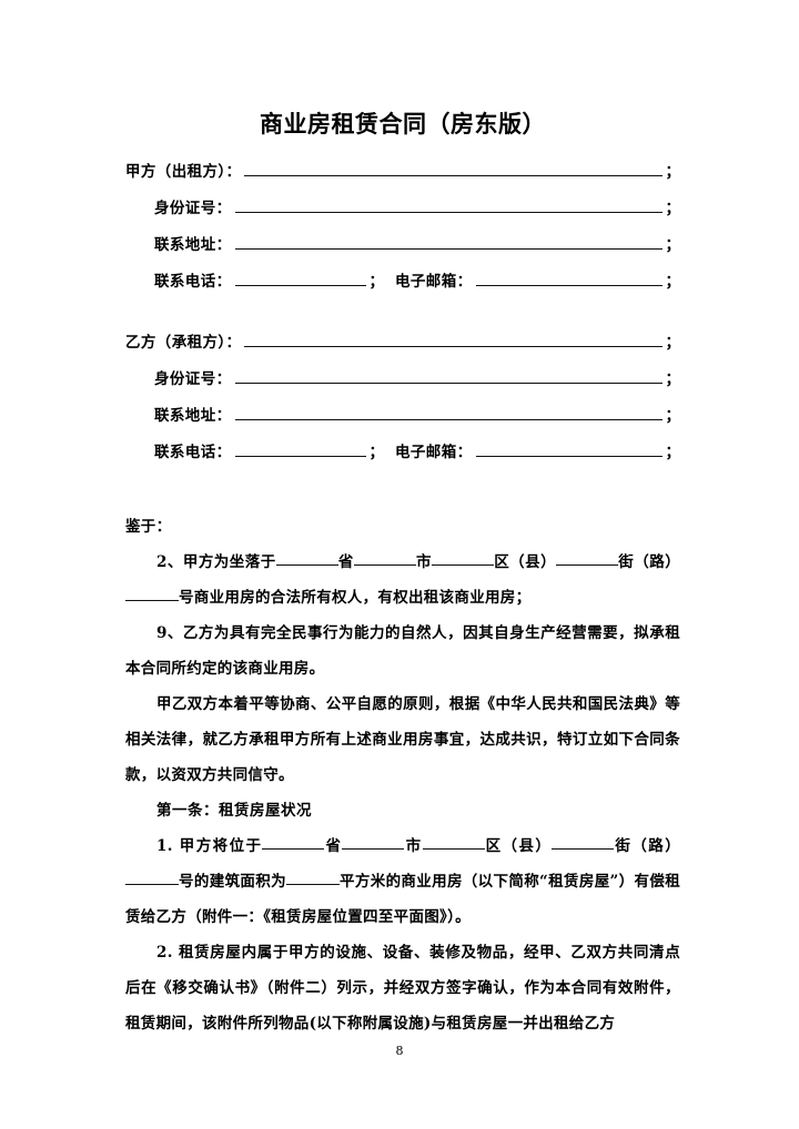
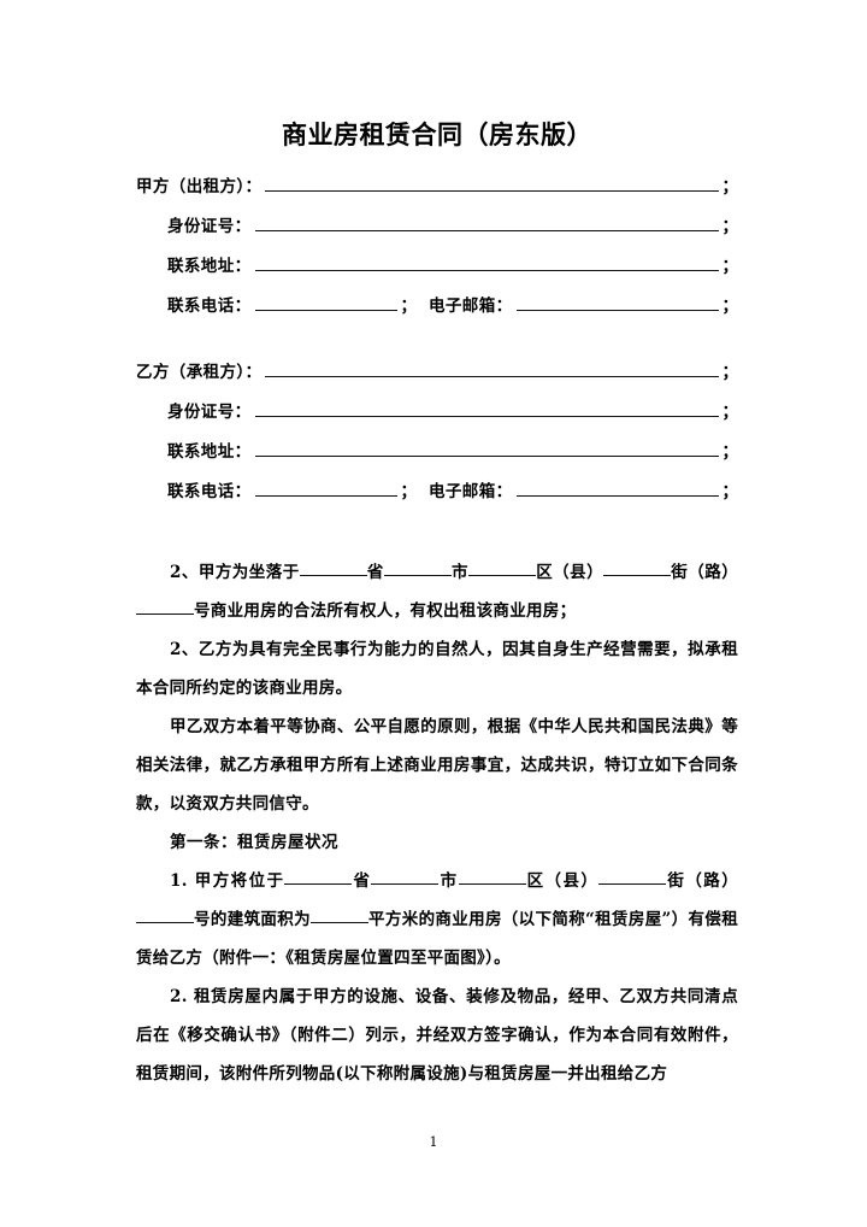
  商业房租赁合同（房东版）
  甲方（出租方）：
  ；
  身份证号：
  ；
  联系地址：
  ；
  联系电话：
  ；
  电子邮箱：
  ；
  乙方（承租方）：
  ；
  身份证号：
  ；
  联系地址：
  ；
  联系电话：
  ；
  电子邮箱：
  ；
- 鉴于：
  2、甲方为坐落于 省 市 区（县） 街（路）号商业用房的合法所有权人，有权出租该商业用房；
- 9、乙方为具有完全民事行为能力的自然人，因其自身生产经营需要，拟承租本合同所约定的该商业用房。
+ 2、乙方为具有完全民事行为能力的自然人，因其自身生产经营需要，拟承租本合同所约定的该商业用房。
  甲乙双方本着平等协商、公平自愿的原则，根据《中华人民共和国民法典》等相关法律，就乙方承租甲方所有上述商业用房事宜，达成共识，特订立如下合同条款，以资双方共同信守。
  第一条：租赁房屋状况
  1. 甲方将位于 省 市 区（县） 街（路）号的建筑面积为 平方米的商业用房（以下简称“租赁房屋”）有偿租赁给乙方（附件一：《租赁房屋位置四至平面图》）。
  2. 租赁房屋内属于甲方的设施、设备、装修及物品，经甲、乙双方共同清点后在《移交确认书》（附件二）列示，并经双方签字确认，作为本合同有效附件，租赁期间，该附件所列物品(以下称附属设施)与租赁房屋一并出租给乙方
- 8
+ 1
